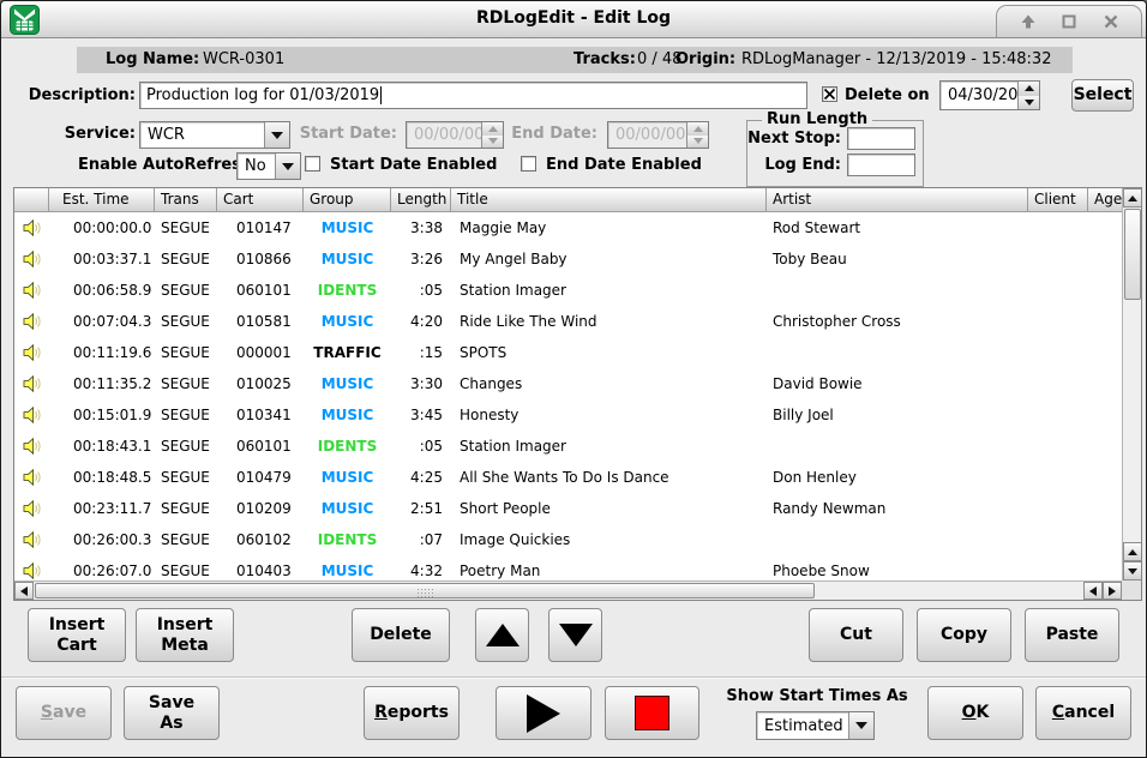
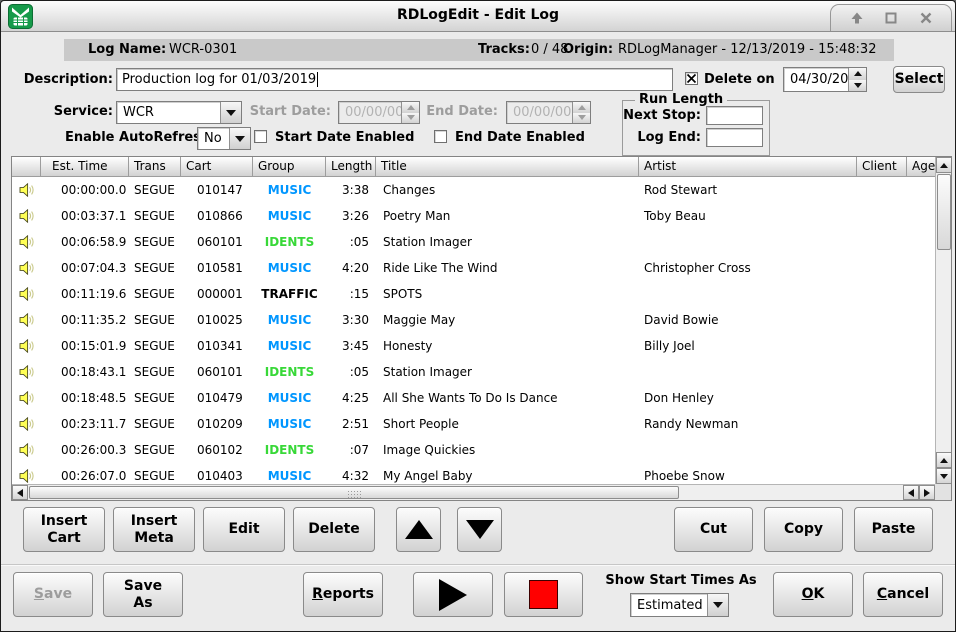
  RDLogEdit - Edit Log
  Log Name:
  WCR-0301
  Tracks:
  0 / 48
  Origin:
  RDLogManager - 12/13/2019 - 15:48:32
  Description:
  Production log for 01/03/2019
  Delete on
  04/30/20
  Select
  Service:
  WCR
  Start Date:
  00/00/00
  End Date:
  00/00/00
  Enable AutoRefre
  No
  Start Date Enabled
  End Date Enabled
  Run Length
  Next Stop:
  Log End:
  Est. Time
  Trans
  Cart
  Group
  Length
  Title
  Artist
  Client
  00:00:00.0
  SEGUE
  010147
  MUSIC
  3:38
- Maggie May
+ Changes
  Rod Stewart
  00:03:37.1
  SEGUE
  010866
  MUSIC
  3:26
- My Angel Baby
+ Poetry Man
  Toby Beau
  00:06:58.9
  SEGUE
  060101
  IDENTS
  :05
  Station Imager
  00:07:04.3
  SEGUE
  010581
  MUSIC
  4:20
  Ride Like The Wind
  Christopher Cross
  00:11:19.6
  SEGUE
  000001
  TRAFFIC
  :15
  SPOTS
  00:11:35.2
  SEGUE
  010025
  MUSIC
  3:30
- Changes
+ Maggie May
  David Bowie
  00:15:01.9
  SEGUE
  010341
  MUSIC
  3:45
  Honesty
  Billy Joel
  00:18:43.1
  SEGUE
  060101
  IDENTS
  :05
  Station Imager
  00:18:48.5
  SEGUE
  010479
  MUSIC
  4:25
  All She Wants To Do Is Dance
  Don Henley
  00:23:11.7
  SEGUE
  010209
  MUSIC
  2:51
  Short People
  Randy Newman
  00:26:00.3
  SEGUE
  060102
  IDENTS
  :07
  Image Quickies
  00:26:07.0
  SEGUE
  010403
  MUSIC
  4:32
- Poetry Man
+ My Angel Baby
  Phoebe Snow
  Insert
  Cart
  Insert
  Meta
+ Edit
  Delete
  Cut
  Copy
  Paste
  Save
  Save
  As
  Reports
  Show Start Times As
  Estimated
  OK
  Cancel
